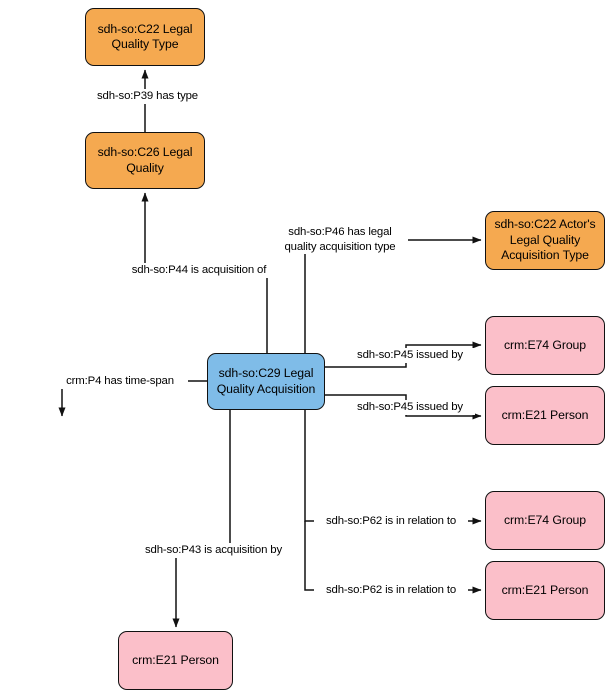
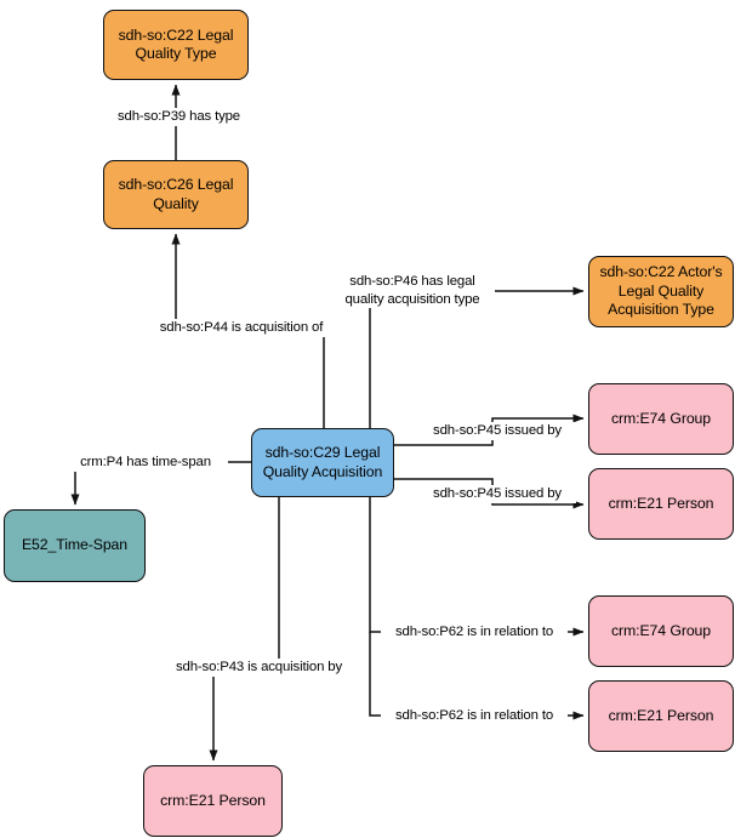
  sdh-so:C22 Legal
  Quality Type
  sdh-so:C26 Legal
  Quality
  sdh-so:C22 Actor's
  Legal Quality
  Acquisition Type
  sdh-so:C29 Legal
  Quality Acquisition
  crm:E74 Group
  crm:E21 Person
  crm:E74 Group
  crm:E21 Person
+ E52_Time-Span
  crm:E21 Person
  sdh-so:P39 has type
  sdh-so:P44 is acquisition of
  sdh-so:P46 has legal
  quality acquisition type
  sdh-so:P45 issued by
  sdh-so:P45 issued by
  sdh-so:P62 is in relation to
  sdh-so:P62 is in relation to
  crm:P4 has time-span
  sdh-so:P43 is acquisition by
